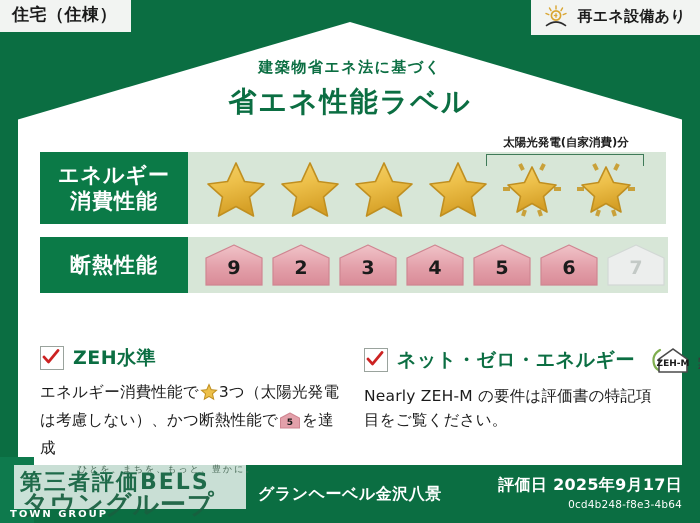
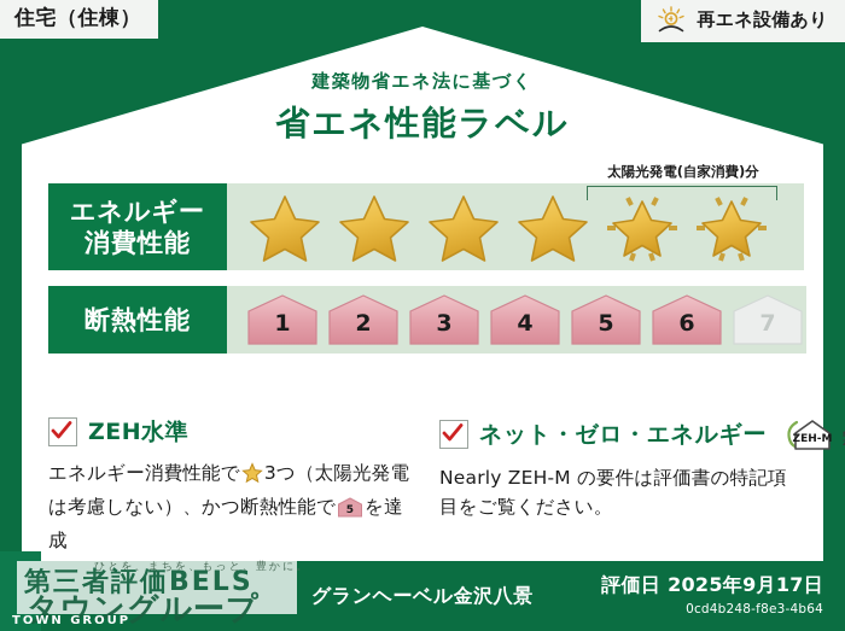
  住宅（住棟）
  再エネ設備あり
  建築物省エネ法に基づく
  省エネ性能ラベル
  エネルギー
  消費性能
  太陽光発電(自家消費)分
  断熱性能
- 9
+ 1
  2
  3
  4
  5
  6
  7
  ZEH水準
  エネルギー消費性能で 3つ（太陽光発電は考慮しない）、かつ断熱性能で
  5
  を達成
  ネット・ゼロ・エネルギー
  ZEH-M
  Nearly ZEH-M の要件は評価書の特記項目をご覧ください。
  グランヘーベル金沢八景
  評価日 2025年9月17日
  0cd4b248-f8e3-4b64
  ひとを、まちを、もっと、豊かに。
  第三者評価BELS
  タウングループ
  TOWN GROUP
